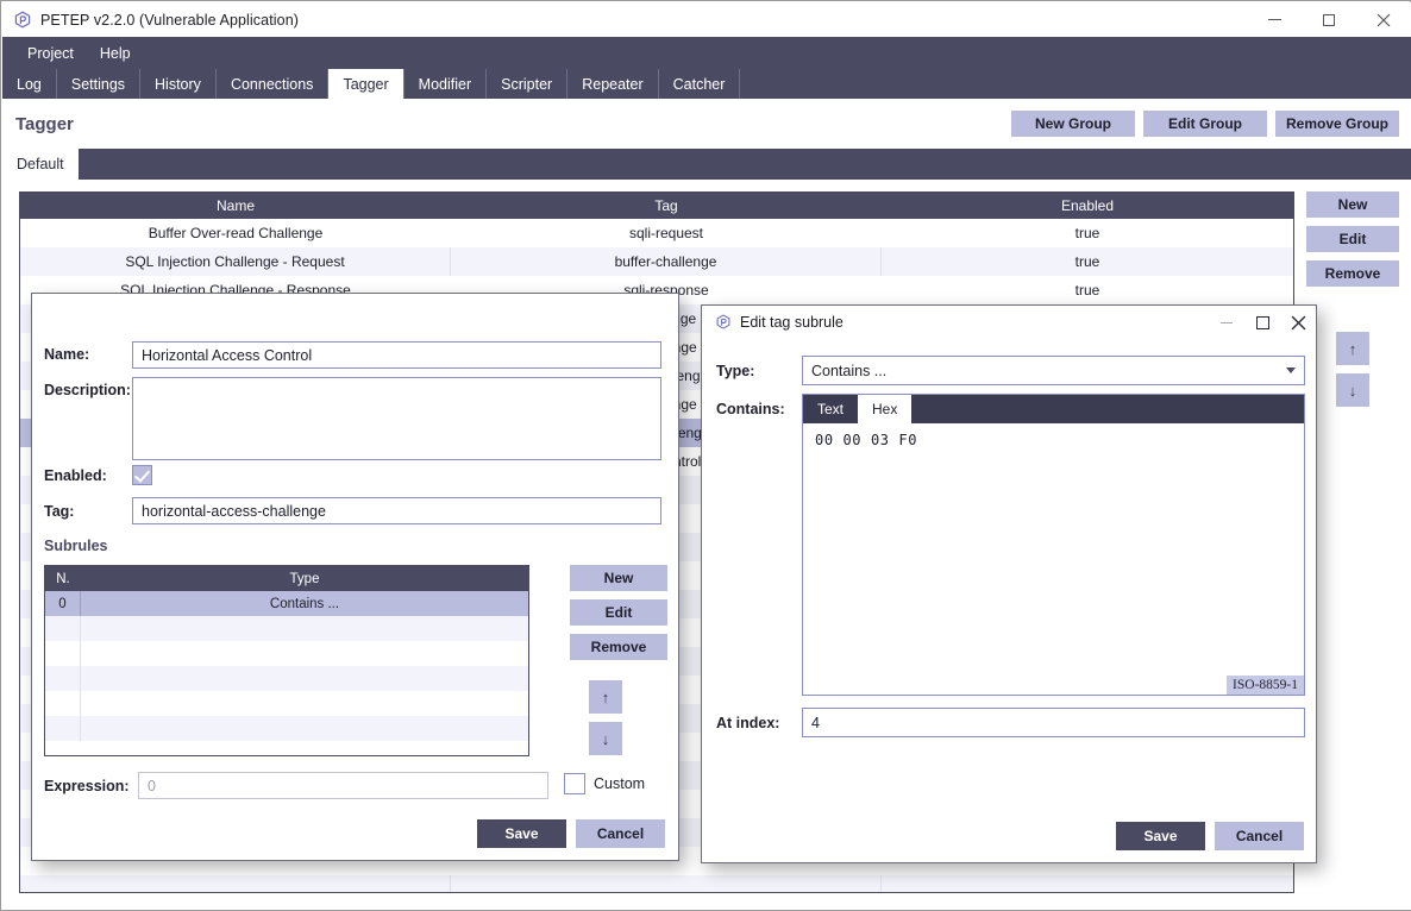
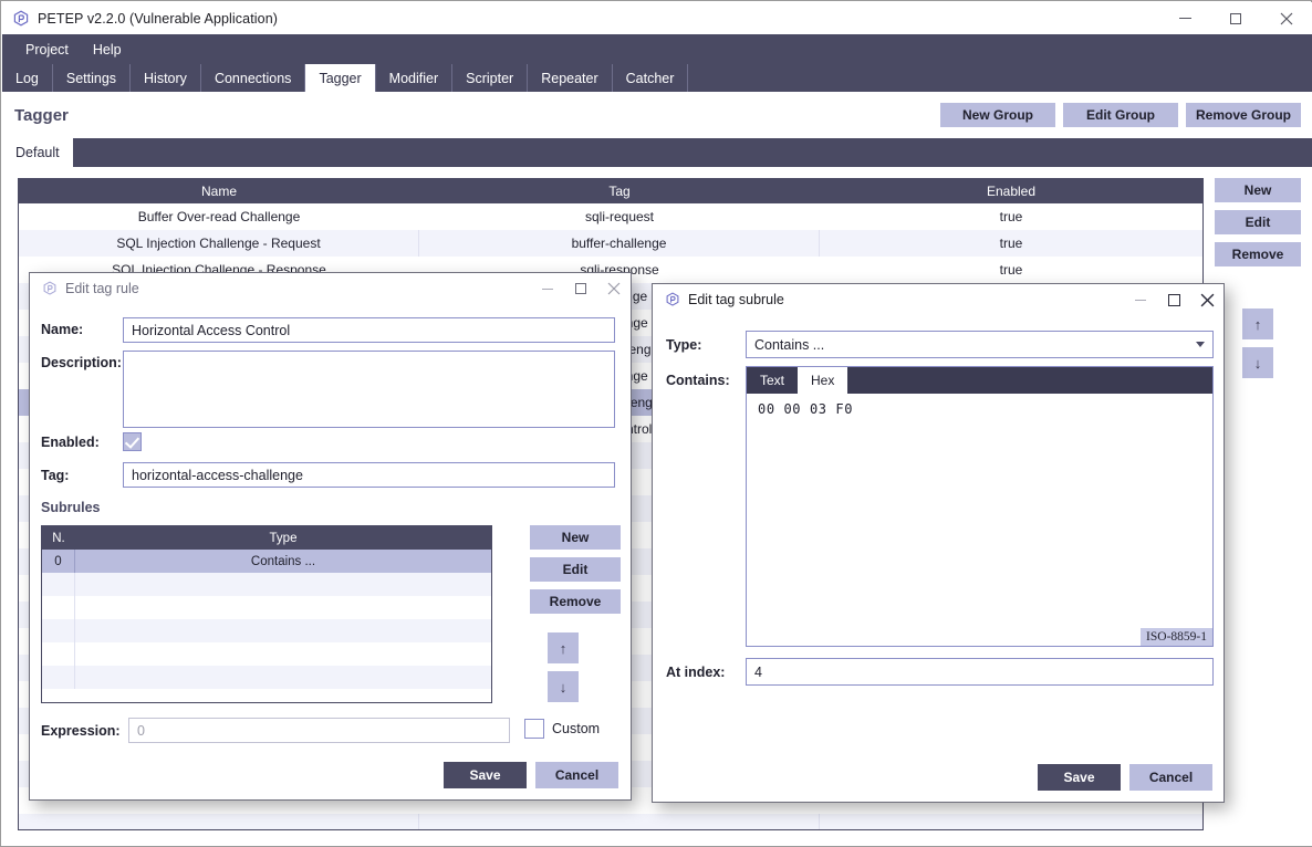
  PETEP v2.2.0 (Vulnerable Application)
  Project
  Help
  Log
  Settings
  History
  Connections
  Tagger
  Modifier
  Scripter
  Repeater
  Catcher
  Tagger
  New Group
  Edit Group
  Remove Group
  Default
  Name
  Tag
  Enabled
  Buffer Over-read Challenge
  sqli-request
  true
  SQL Injection Challenge - Request
  buffer-challenge
  true
  SQL Injection Challenge - Response
  sqli-response
  true
  New
  Edit
  Remove
  ↑
  ↓
+ Edit tag rule
  Name:
  Horizontal Access Control
  Description:
  Enabled:
  Tag:
  horizontal-access-challenge
  Subrules
  N.
  Type
  0
  Contains ...
  New
  Edit
  Remove
  ↑
  ↓
  Expression:
  0
  Custom
  Save
  Cancel
  Edit tag subrule
  Type:
  Contains ...
  Contains:
  Text
  Hex
  00 00 03 F0
  ISO-8859-1
  At index:
  4
  Save
  Cancel
